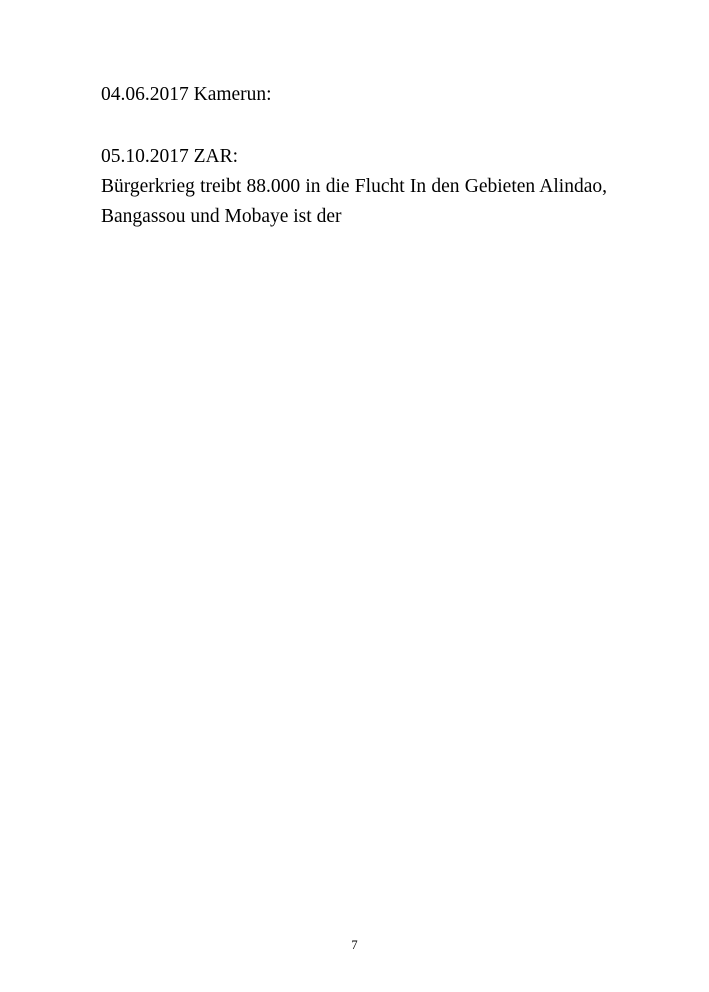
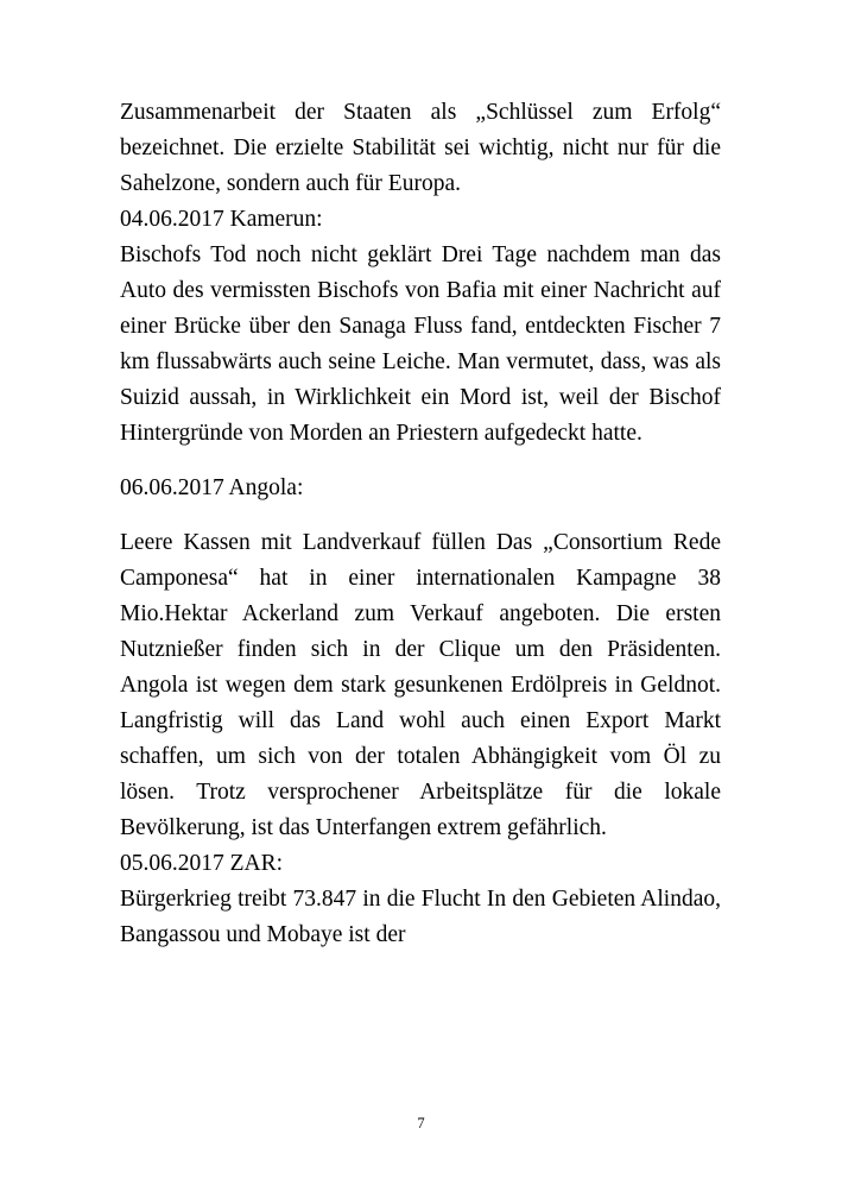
+ Zusammenarbeit der Staaten als „Schlüssel zum Erfolg“ bezeichnet. Die erzielte Stabilität sei wichtig, nicht nur für die Sahelzone, sondern auch für Europa.
  04.06.2017 Kamerun:
+ Bischofs Tod noch nicht geklärt Drei Tage nachdem man das Auto des vermissten Bischofs von Bafia mit einer Nachricht auf einer Brücke über den Sanaga Fluss fand, entdeckten Fischer 7 km flussabwärts auch seine Leiche. Man vermutet, dass, was als Suizid aussah, in Wirklichkeit ein Mord ist, weil der Bischof Hintergründe von Morden an Priestern aufgedeckt hatte.
+ 06.06.2017 Angola:
+ Leere Kassen mit Landverkauf füllen Das „Consortium Rede Camponesa“ hat in einer internationalen Kampagne 38 Mio.Hektar Ackerland zum Verkauf angeboten. Die ersten Nutznießer finden sich in der Clique um den Präsidenten. Angola ist wegen dem stark gesunkenen Erdölpreis in Geldnot. Langfristig will das Land wohl auch einen Export Markt schaffen, um sich von der totalen Abhängigkeit vom Öl zu lösen. Trotz versprochener Arbeitsplätze für die lokale Bevölkerung, ist das Unterfangen extrem gefährlich.
- 05.10.2017 ZAR:
+ 05.06.2017 ZAR:
- Bürgerkrieg treibt 88.000 in die Flucht In den Gebieten Alindao, Bangassou und Mobaye ist der
+ Bürgerkrieg treibt 73.847 in die Flucht In den Gebieten Alindao, Bangassou und Mobaye ist der
  7
